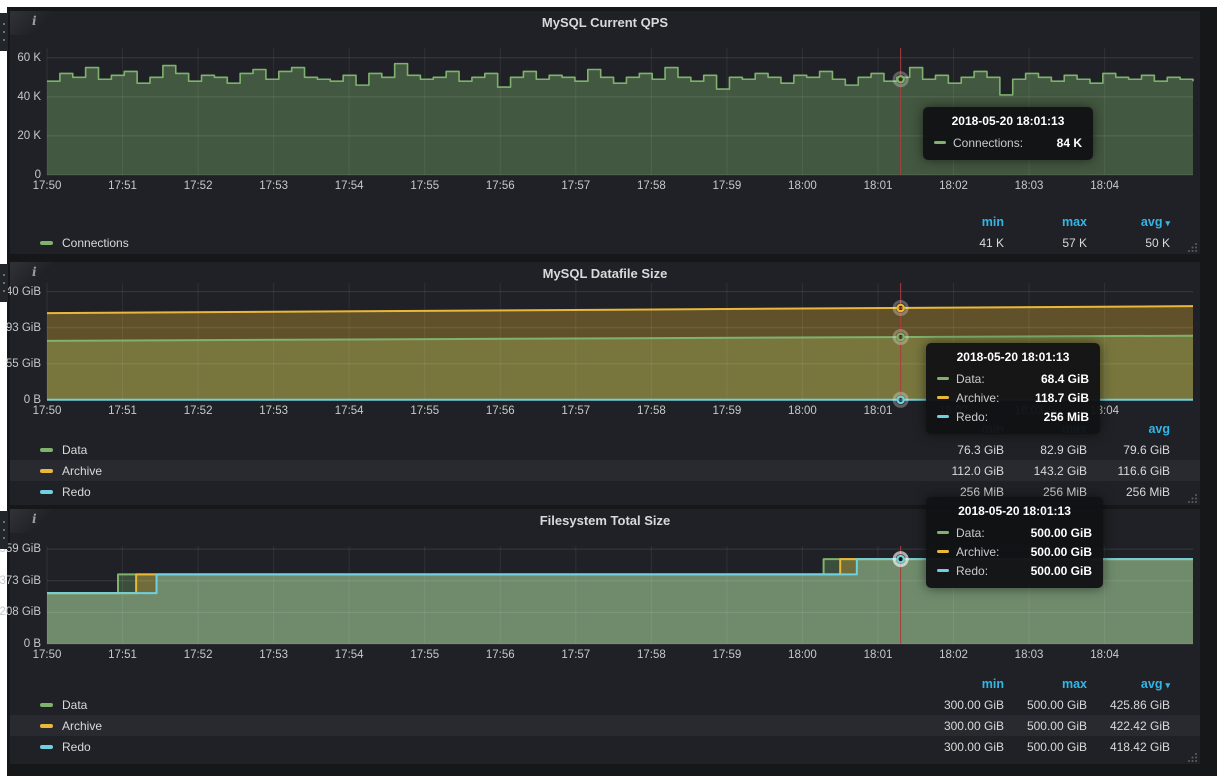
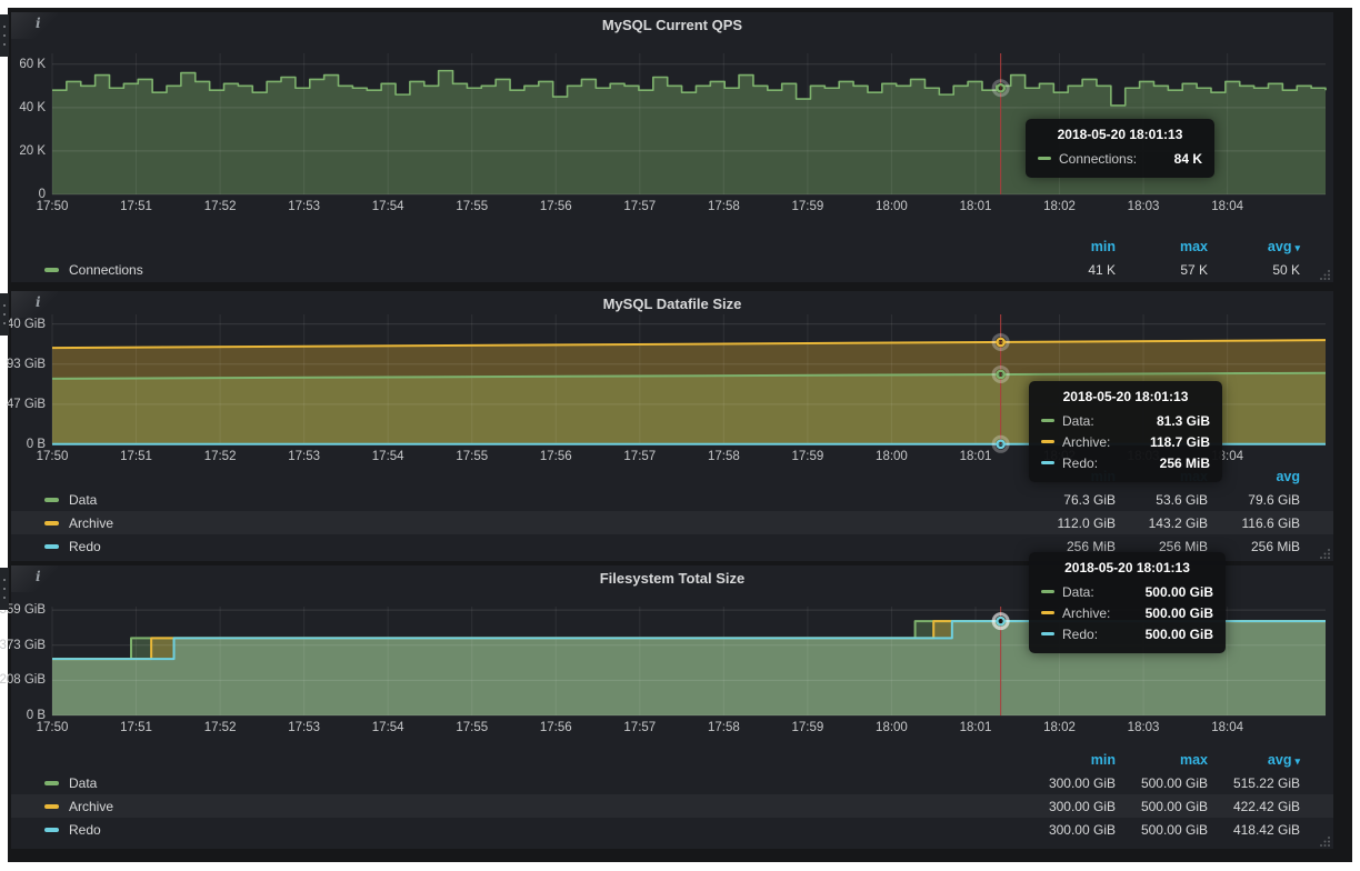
  i
  MySQL Current QPS
  0
  20 K
  40 K
  60 K
  17:50
  17:51
  17:52
  17:53
  17:54
  17:55
  17:56
  17:57
  17:58
  17:59
  18:00
  18:01
  18:02
  18:03
  18:04
  min
  max
  avg ▾
  Connections
  41 K
  57 K
  50 K
  i
  MySQL Datafile Size
  0 B
- 55 GiB
+ 47 GiB
  93 GiB
  40 GiB
  17:50
  17:51
  17:52
  17:53
  17:54
  17:55
  17:56
  17:57
  17:58
  17:59
  18:00
  18:01
  avg
  Data
  76.3 GiB
- 82.9 GiB
+ 53.6 GiB
  79.6 GiB
  Archive
  112.0 GiB
  143.2 GiB
  116.6 GiB
  Redo
  256 MiB
  256 MiB
  256 MiB
  i
  Filesystem Total Size
  0 B
  208 GiB
  373 GiB
  559 GiB
  17:50
  17:51
  17:52
  17:53
  17:54
  17:55
  17:56
  17:57
  17:58
  17:59
  18:00
  18:01
  18:02
  18:03
  18:04
  min
  max
  avg ▾
  Data
  300.00 GiB
  500.00 GiB
- 425.86 GiB
+ 515.22 GiB
  Archive
  300.00 GiB
  500.00 GiB
  422.42 GiB
  Redo
  300.00 GiB
  500.00 GiB
  418.42 GiB
  2018-05-20 18:01:13
  Connections:
  84 K
  2018-05-20 18:01:13
  Data:
- 68.4 GiB
+ 81.3 GiB
  Archive:
  118.7 GiB
  Redo:
  256 MiB
  2018-05-20 18:01:13
  Data:
  500.00 GiB
  Archive:
  500.00 GiB
  Redo:
  500.00 GiB
